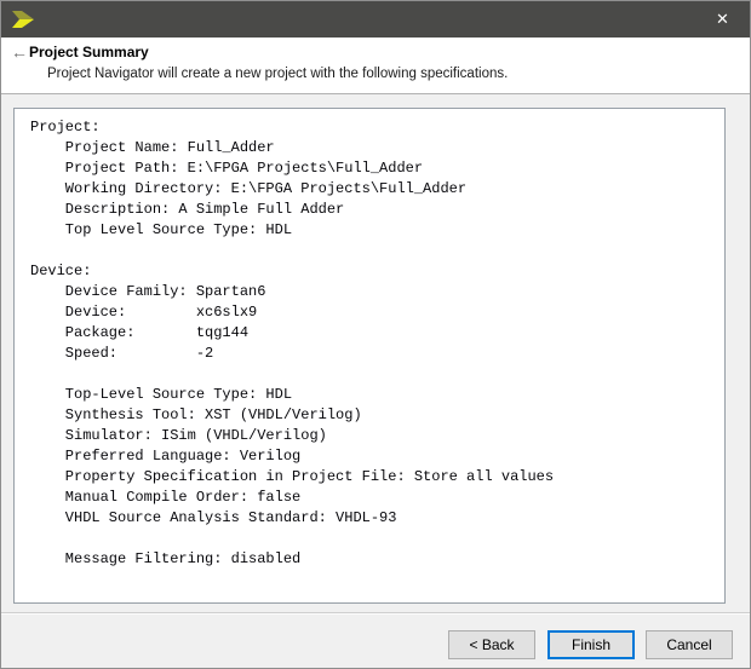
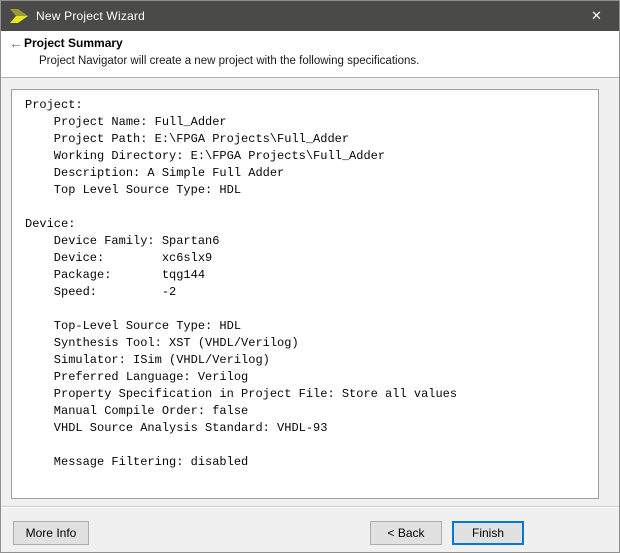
+ New Project Wizard
  ✕
  ←
  Project Summary
  Project Navigator will create a new project with the following specifications.
  Project:
  Project Name: Full_Adder
  Project Path: E:\FPGA Projects\Full_Adder
  Working Directory: E:\FPGA Projects\Full_Adder
  Description: A Simple Full Adder
  Top Level Source Type: HDL
  Device:
  Device Family: Spartan6
  Device: xc6slx9
  Package: tqg144
  Speed: -2
  Top-Level Source Type: HDL
  Synthesis Tool: XST (VHDL/Verilog)
  Simulator: ISim (VHDL/Verilog)
  Preferred Language: Verilog
  Property Specification in Project File: Store all values
  Manual Compile Order: false
  VHDL Source Analysis Standard: VHDL-93
  Message Filtering: disabled
+ More Info
  < Back
  Finish
- Cancel
